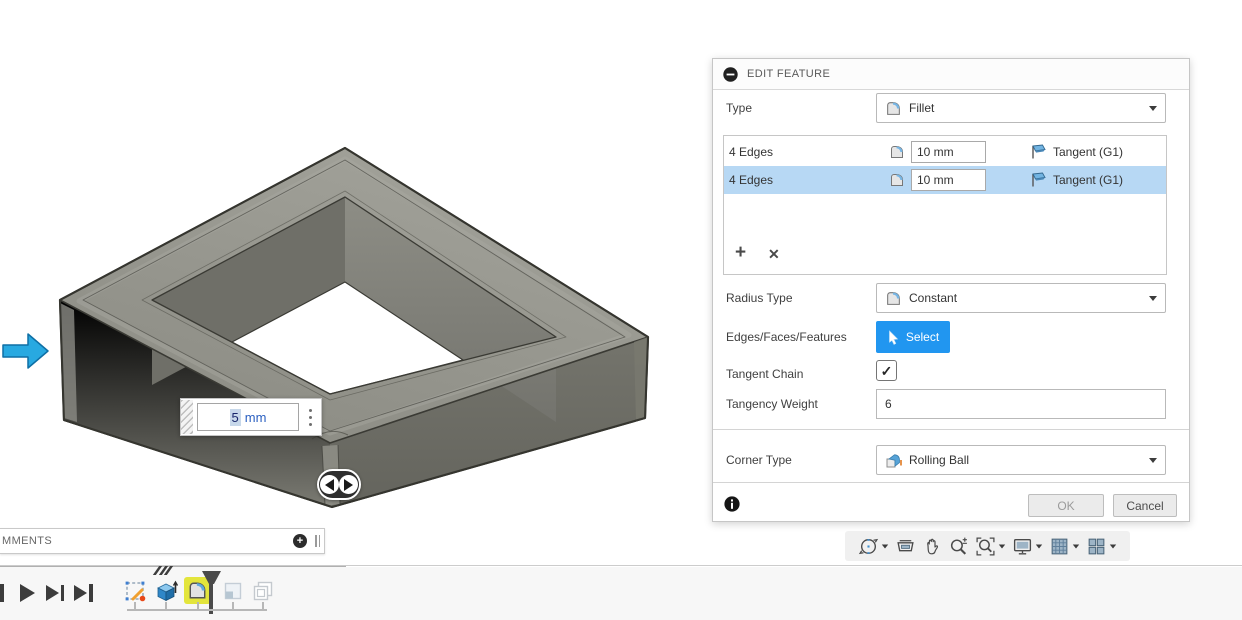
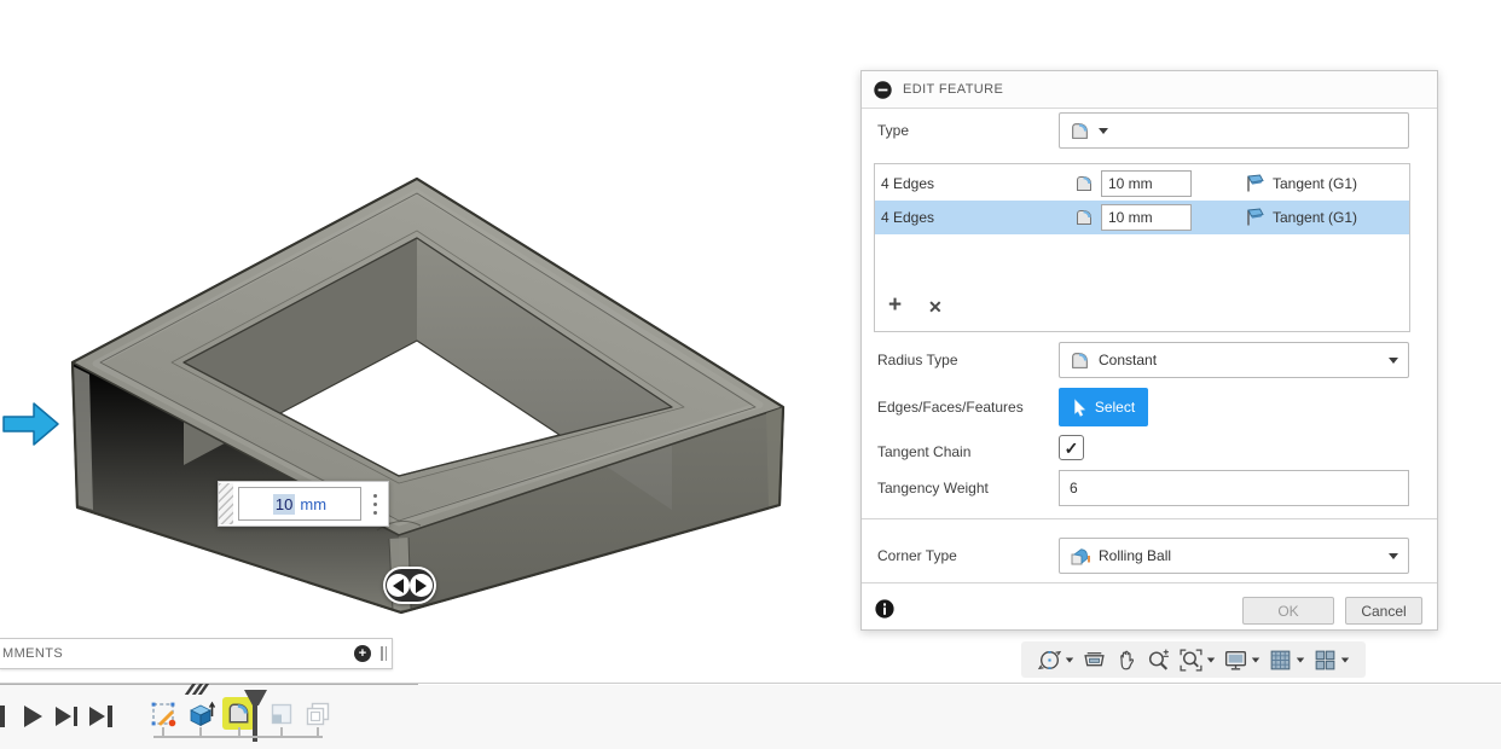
- 5
+ 10
  mm
  EDIT FEATURE
  Type
- Fillet
  4 Edges
  10 mm
  Tangent (G1)
  4 Edges
  10 mm
  Tangent (G1)
  +
  ✕
  Radius Type
  Constant
  Edges/Faces/Features
  Select
  Tangent Chain
  ✓
  Tangency Weight
  6
  Corner Type
  Rolling Ball
  OK
  Cancel
  MMENTS
  +
